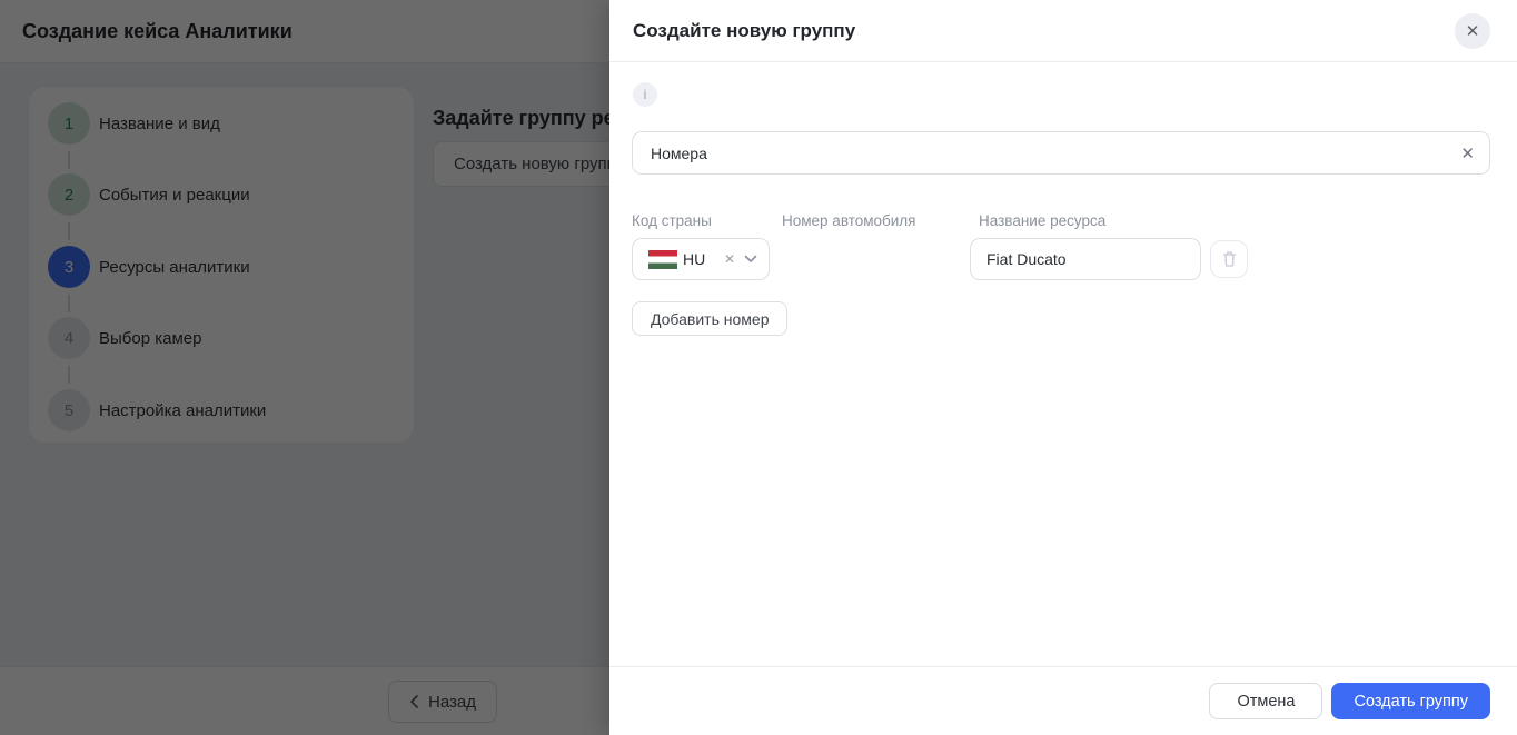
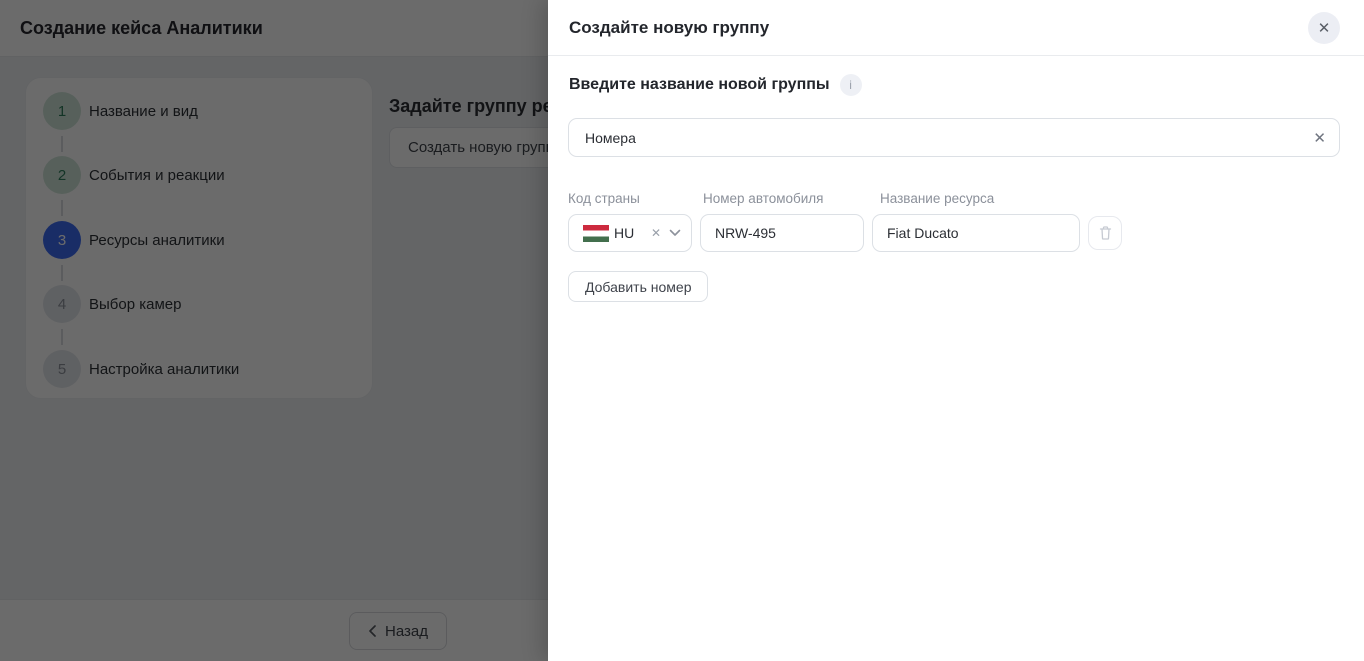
  Создание кейса Аналитики
  1
  Название и вид
  2
  События и реакции
  3
  Ресурсы аналитики
  4
  Выбор камер
  5
  Настройка аналитики
  Создать новую груп
  Назад
  Создайте новую группу
  ✕
+ Введите название новой группы
  i
  Номера
  ✕
  Код страны
  Номер автомобиля
  Название ресурса
  HU
  ✕
+ NRW-495
  Fiat Ducato
  Добавить номер
- Отмена
- Создать группу
